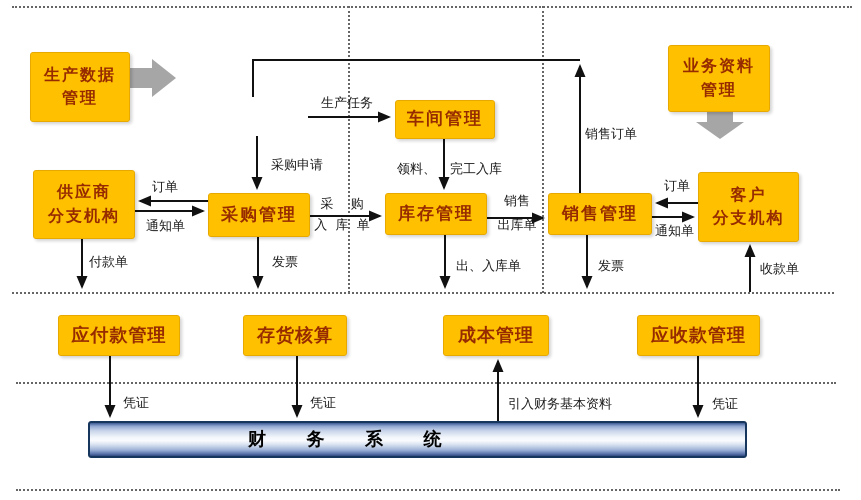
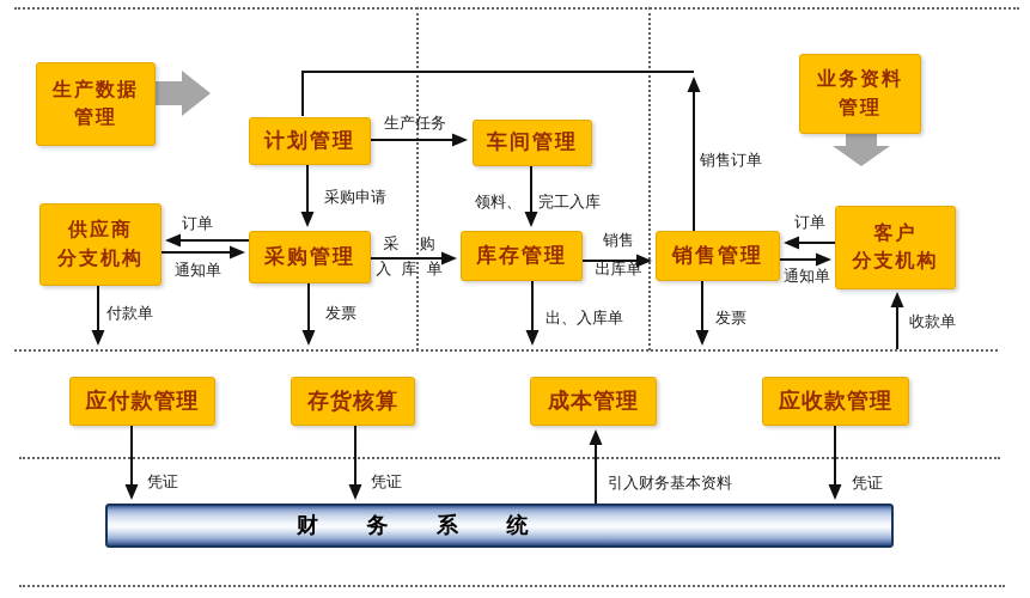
  生产数据
  管理
  业务资料
  管理
+ 计划管理
  车间管理
  供应商
  分支机构
  采购管理
  库存管理
  销售管理
  客户
  分支机构
  应付款管理
  存货核算
  成本管理
  应收款管理
  财 务 系 统
  生产任务
  采购申请
  领料、
  完工入库
  订单
  通知单
  采 购
  入 库 单
  销售
  出库单
  订单
  通知单
  销售订单
  付款单
  发票
  出、入库单
  发票
  收款单
  凭证
  凭证
  引入财务基本资料
  凭证
